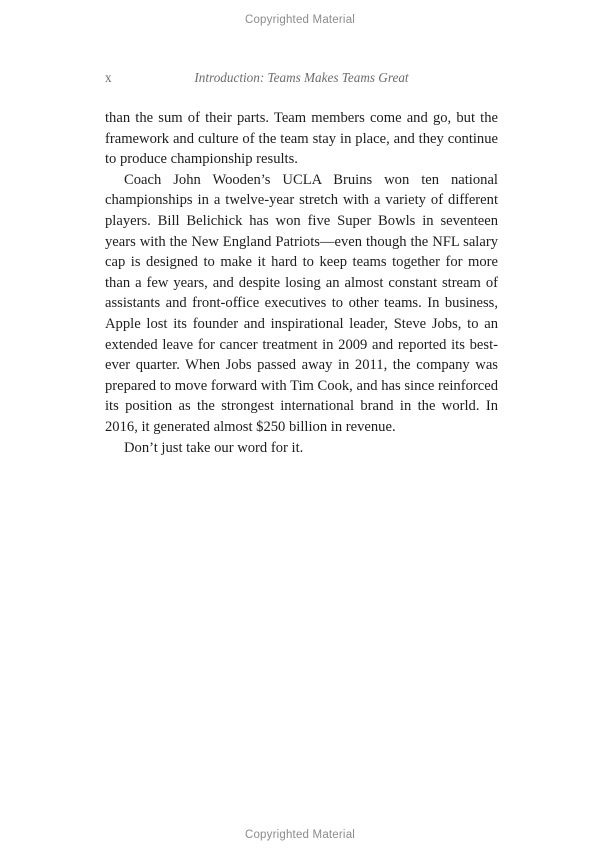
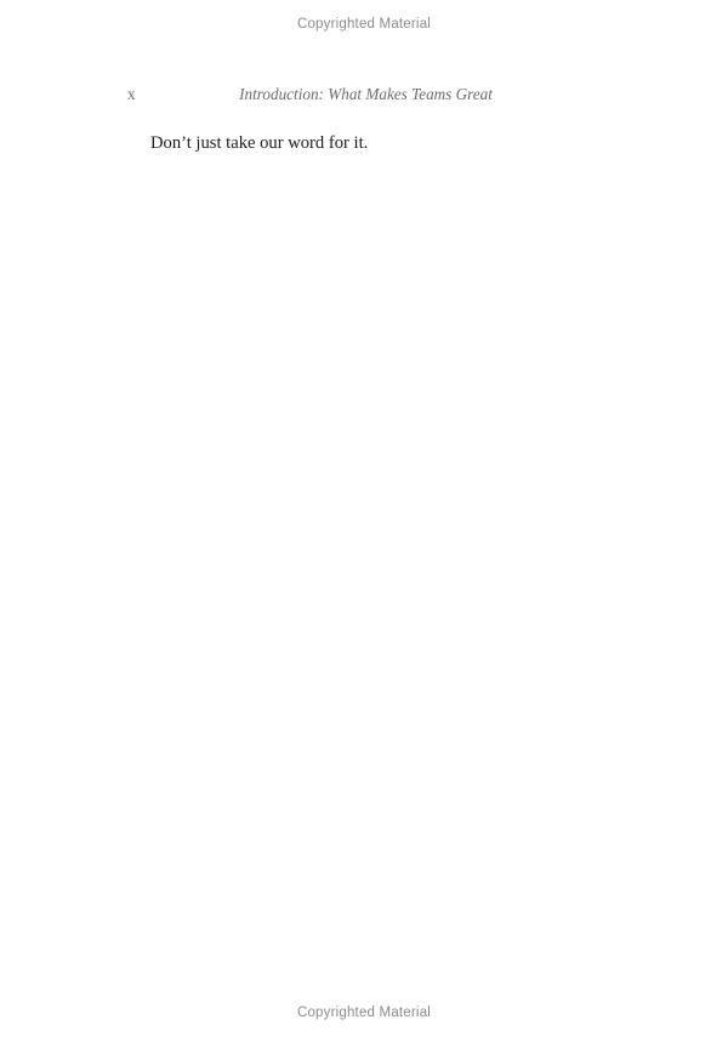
  Copyrighted Material
  x
- Introduction: Teams Makes Teams Great
+ Introduction: What Makes Teams Great
- than the sum of their parts. Team members come and go, but the framework and culture of the team stay in place, and they continue to produce championship results.
- Coach John Wooden’s UCLA Bruins won ten national championships in a twelve-year stretch with a variety of different players. Bill Belichick has won five Super Bowls in seventeen years with the New England Patriots—even though the NFL salary cap is designed to make it hard to keep teams together for more than a few years, and despite losing an almost constant stream of assistants and front-office executives to other teams. In business, Apple lost its founder and inspirational leader, Steve Jobs, to an extended leave for cancer treatment in 2009 and reported its best-ever quarter. When Jobs passed away in 2011, the company was prepared to move forward with Tim Cook, and has since reinforced its position as the strongest international brand in the world. In 2016, it generated almost $250 billion in revenue.
  Don’t just take our word for it.
  Copyrighted Material
